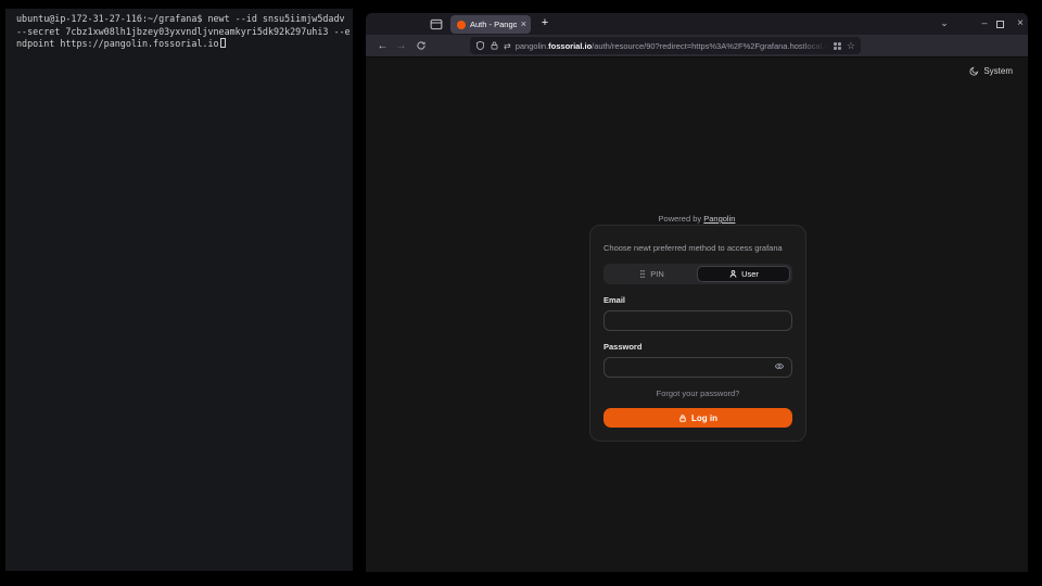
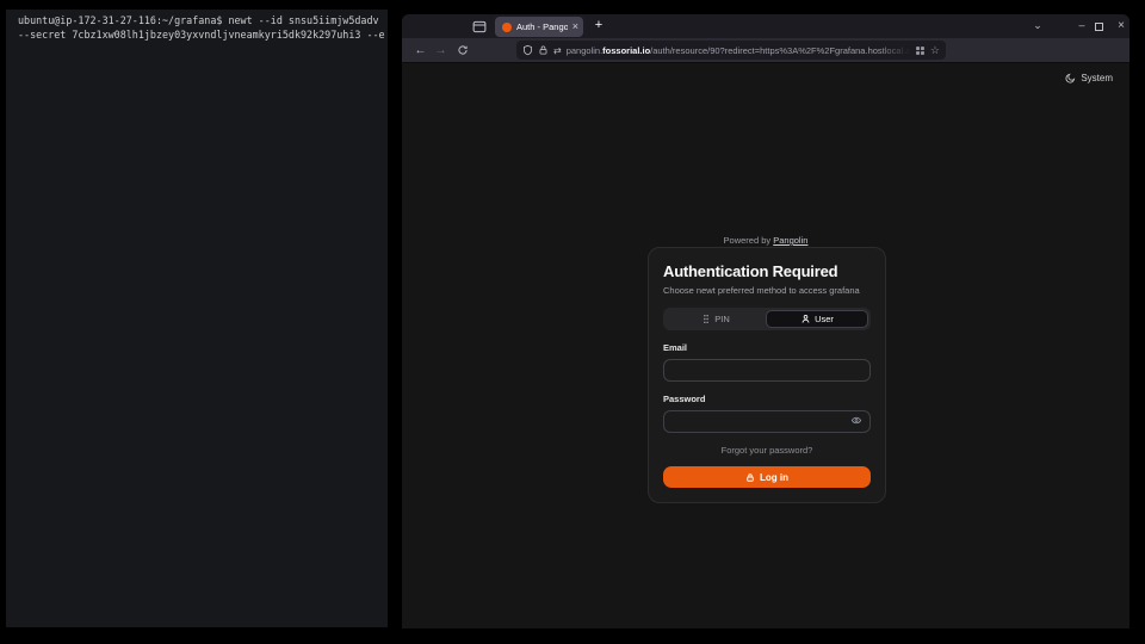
  ubuntu@ip-172-31-27-116:~/grafana$ newt --id snsu5iimjw5dadv
  --secret 7cbz1xw08lh1jbzey03yxvndljvneamkyri5dk92k297uhi3 --e
- ndpoint https://pangolin.fossorial.io
  Auth - Pango
  ×
  +
  ⌄
  –
  ×
  ←
  →
  ⇄
  pangolin.fossorial.io/auth/resource/90?redirect=https%3A%2F%2Fgrafana.ho
  ☆
  System
  Powered by Pangolin
+ Authentication Required
  Choose newt preferred method to access grafana
  PIN
  User
  Email
  Password
  Forgot your password?
  Log in
